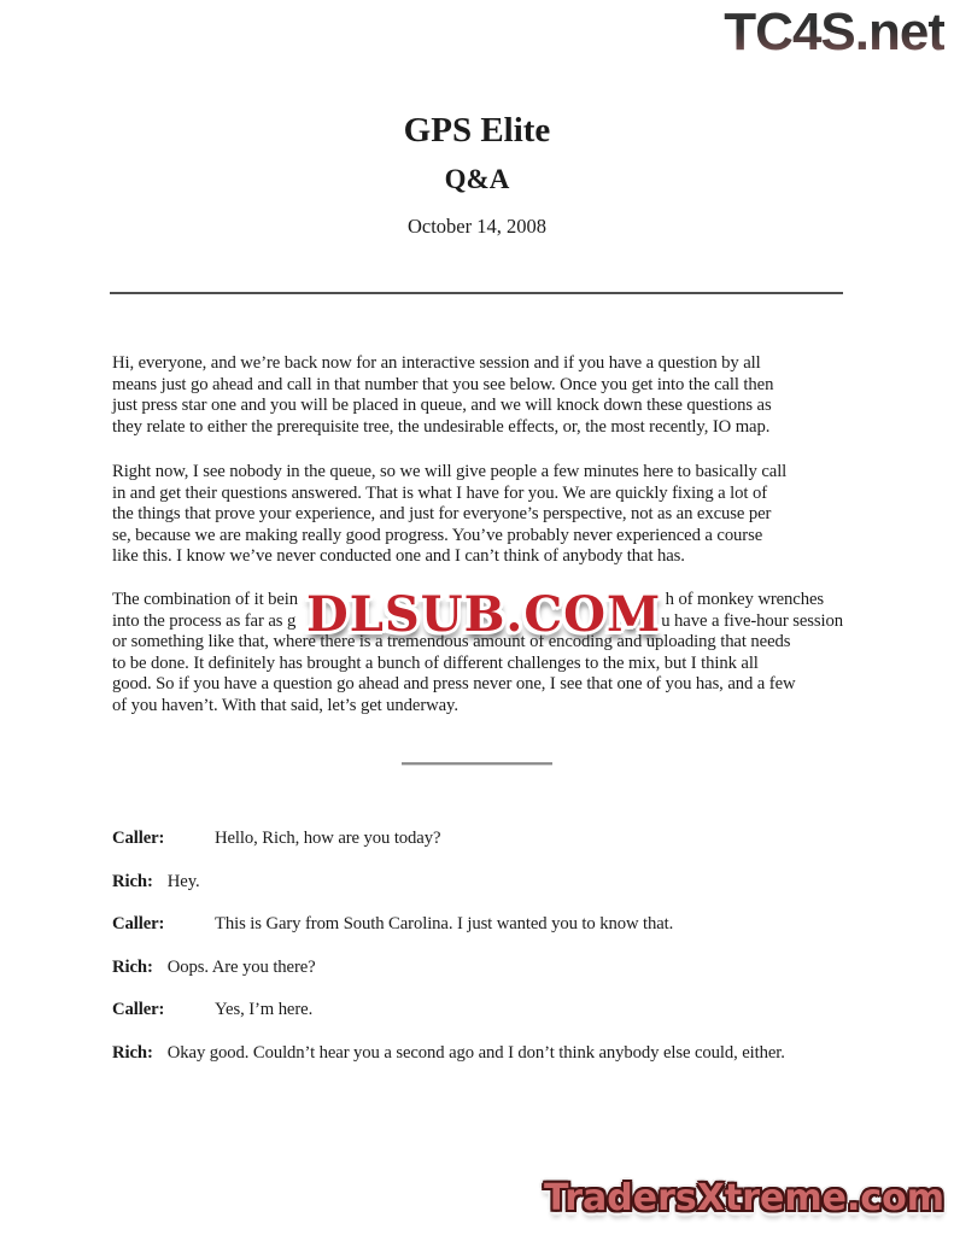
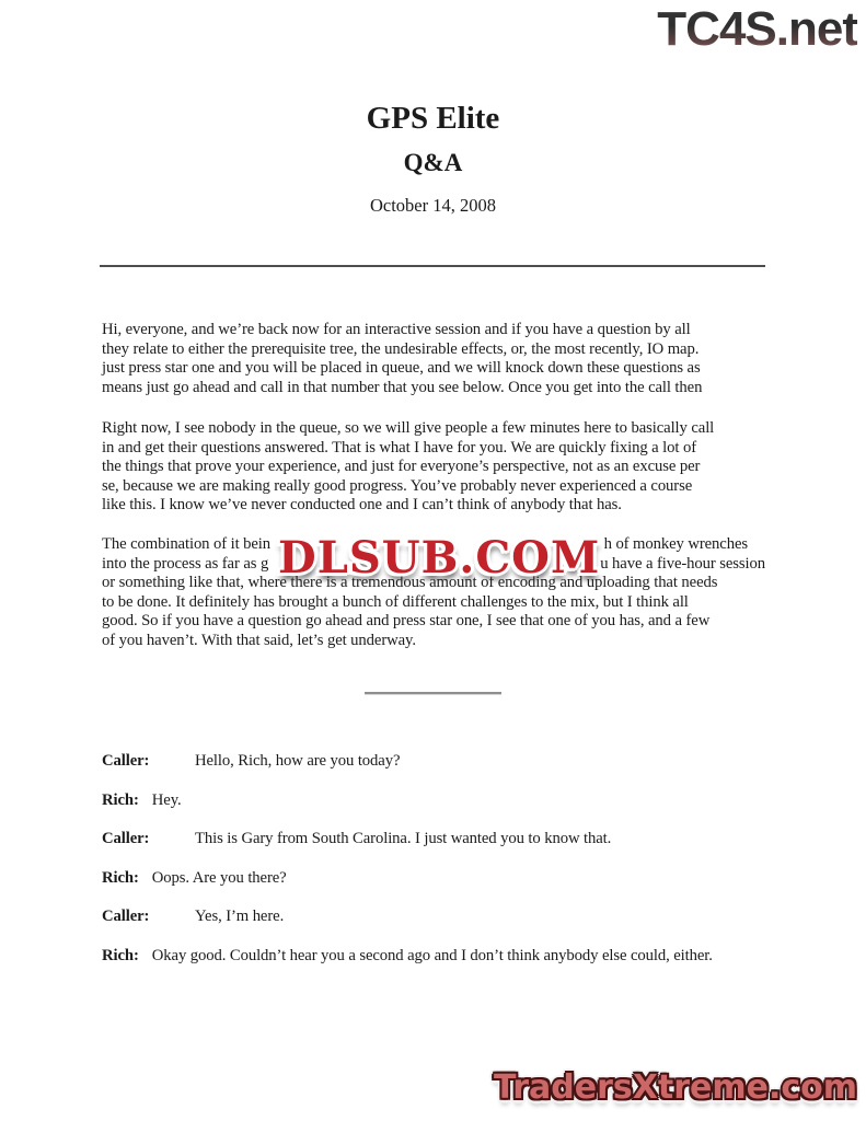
  TC4S.net
  GPS Elite
  Q&A
  October 14, 2008
  Hi, everyone, and we’re back now for an interactive session and if you have a question by all
- means just go ahead and call in that number that you see below. Once you get into the call then
+ they relate to either the prerequisite tree, the undesirable effects, or, the most recently, IO map.
  just press star one and you will be placed in queue, and we will knock down these questions as
- they relate to either the prerequisite tree, the undesirable effects, or, the most recently, IO map.
+ means just go ahead and call in that number that you see below. Once you get into the call then
  Right now, I see nobody in the queue, so we will give people a few minutes here to basically call
  in and get their questions answered. That is what I have for you. We are quickly fixing a lot of
  the things that prove your experience, and just for everyone’s perspective, not as an excuse per
  se, because we are making really good progress. You’ve probably never experienced a course
  like this. I know we’ve never conducted one and I can’t think of anybody that has.
  The combination of it bein
  h of monkey wrenches
  into the process as far as g
  u have a five-hour session
  or something like that, where there is a tremendous amount of encoding and uploading that needs
  to be done. It definitely has brought a bunch of different challenges to the mix, but I think all
- good. So if you have a question go ahead and press never one, I see that one of you has, and a few
+ good. So if you have a question go ahead and press star one, I see that one of you has, and a few
  of you haven’t. With that said, let’s get underway.
  DLSUB.COM
  Caller: Hello, Rich, how are you today?
  Rich: Hey.
  Caller: This is Gary from South Carolina. I just wanted you to know that.
  Rich: Oops. Are you there?
  Caller: Yes, I’m here.
  Rich: Okay good. Couldn’t hear you a second ago and I don’t think anybody else could, either.
  TradersXtreme.com
